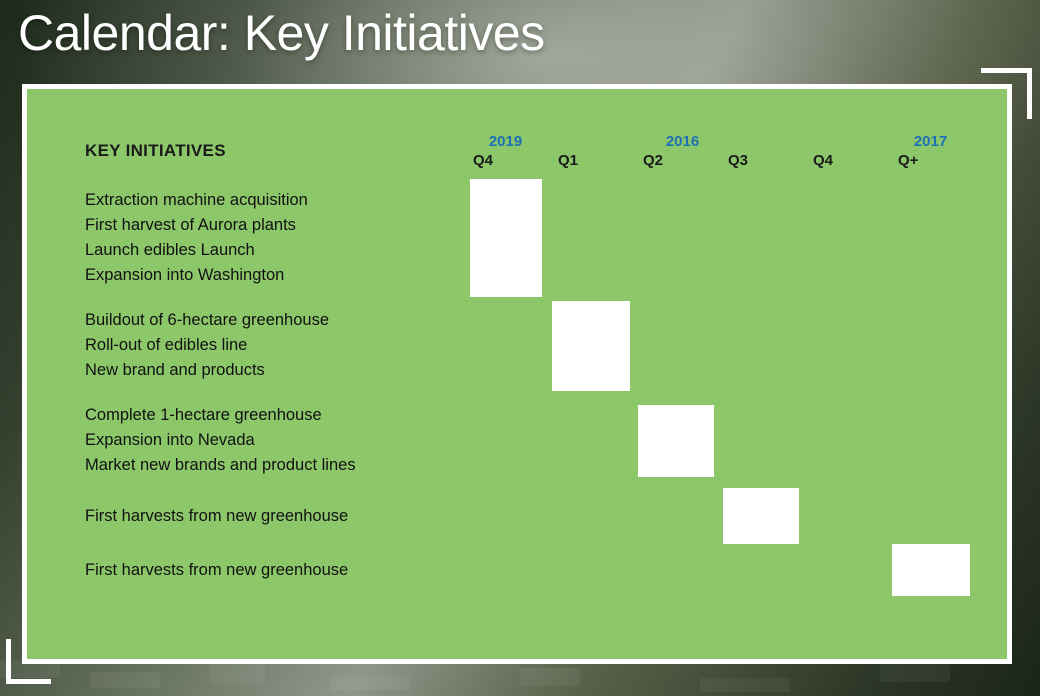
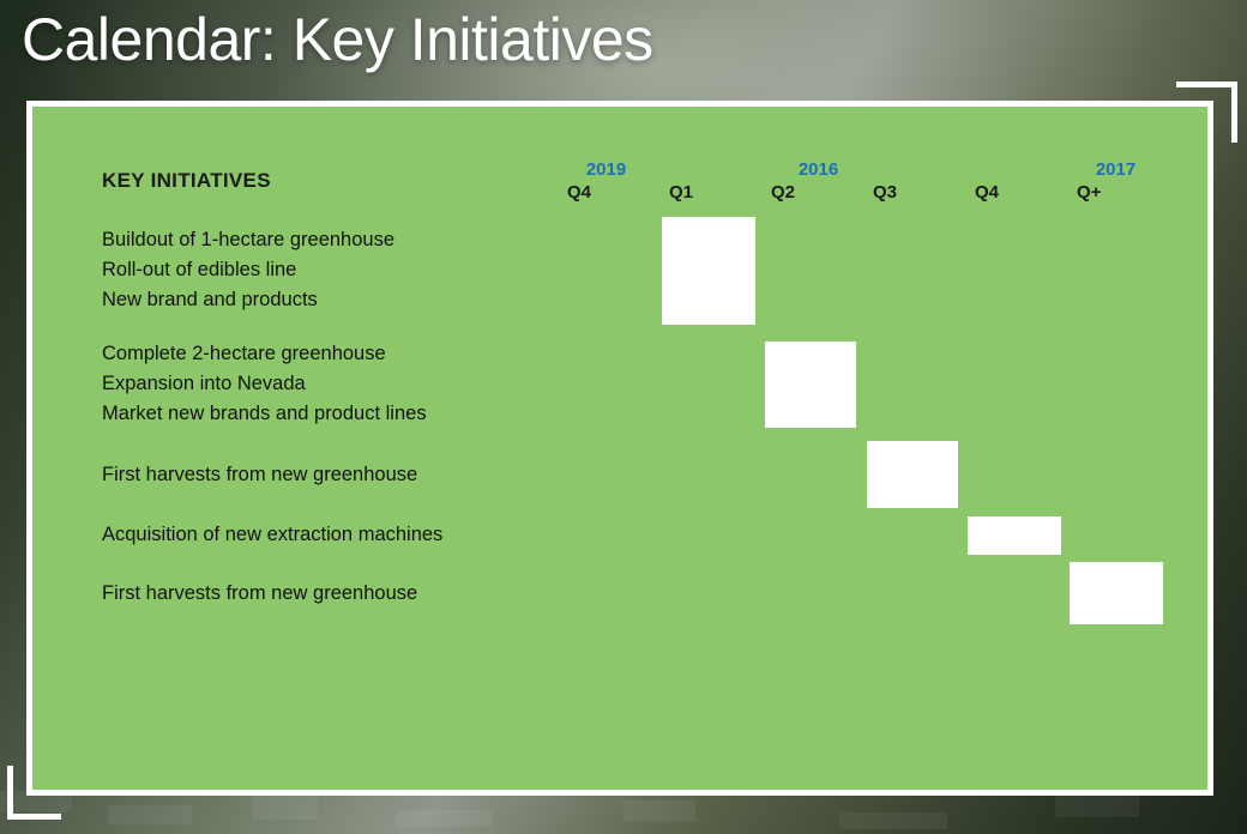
  Calendar: Key Initiatives
  KEY INITIATIVES	2019 Q4	2016 Q1	Q2	Q3	Q4	2017 Q+
- Extraction machine acquisition First harvest of Aurora plants Launch edibles Launch Expansion into Washington
- Buildout of 6-hectare greenhouse Roll-out of edibles line New brand and products
+ Buildout of 1-hectare greenhouse Roll-out of edibles line New brand and products
- Complete 1-hectare greenhouse Expansion into Nevada Market new brands and product lines
+ Complete 2-hectare greenhouse Expansion into Nevada Market new brands and product lines
  First harvests from new greenhouse
+ Acquisition of new extraction machines
  First harvests from new greenhouse
